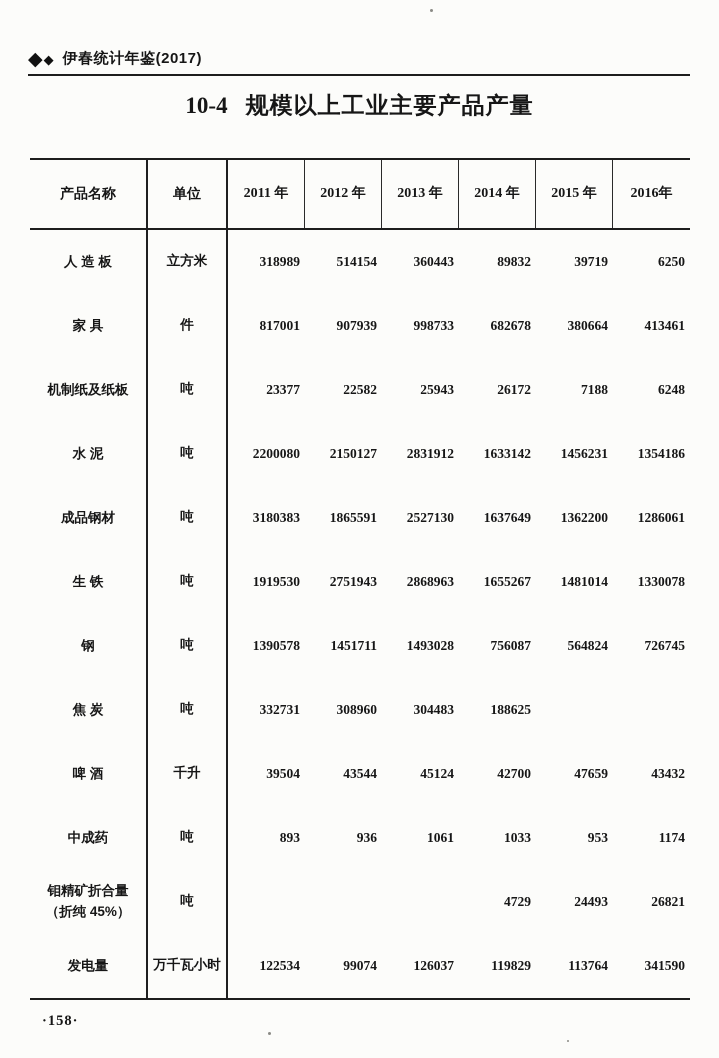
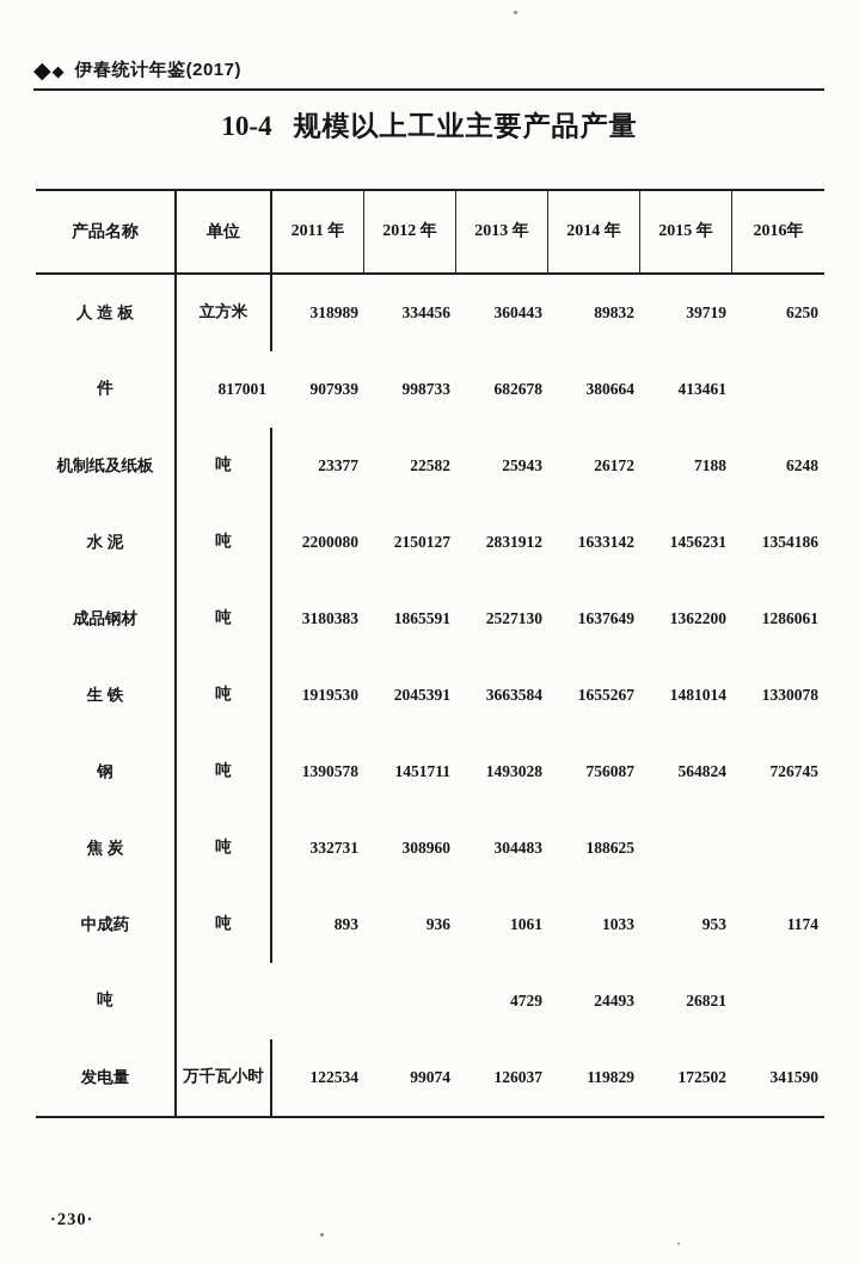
  ◆
  ◆
  伊春统计年鉴(2017)
  10-4 规模以上工业主要产品产量
  产品名称
  单位
  2011 年
  2012 年
  2013 年
  2014 年
  2015 年
  2016年
  人 造 板
  立方米
  318989
- 514154
+ 334456
  360443
  89832
  39719
  6250
- 家 具
  件
  817001
  907939
  998733
  682678
  380664
  413461
  机制纸及纸板
  吨
  23377
  22582
  25943
  26172
  7188
  6248
  水 泥
  吨
  2200080
  2150127
  2831912
  1633142
  1456231
  1354186
  成品钢材
  吨
  3180383
  1865591
  2527130
  1637649
  1362200
  1286061
  生 铁
  吨
  1919530
- 2751943
+ 2045391
- 2868963
+ 3663584
  1655267
  1481014
  1330078
  钢
  吨
  1390578
  1451711
  1493028
  756087
  564824
  726745
  焦 炭
  吨
  332731
  308960
  304483
  188625
- 啤 酒
- 千升
- 39504
- 43544
- 45124
- 42700
- 47659
- 43432
  中成药
  吨
  893
  936
  1061
  1033
  953
  1174
- 钼精矿折合量
- （折纯 45%）
  吨
  4729
  24493
  26821
  发电量
  万千瓦小时
  122534
  99074
  126037
  119829
- 113764
+ 172502
  341590
- ·158·
+ ·230·
